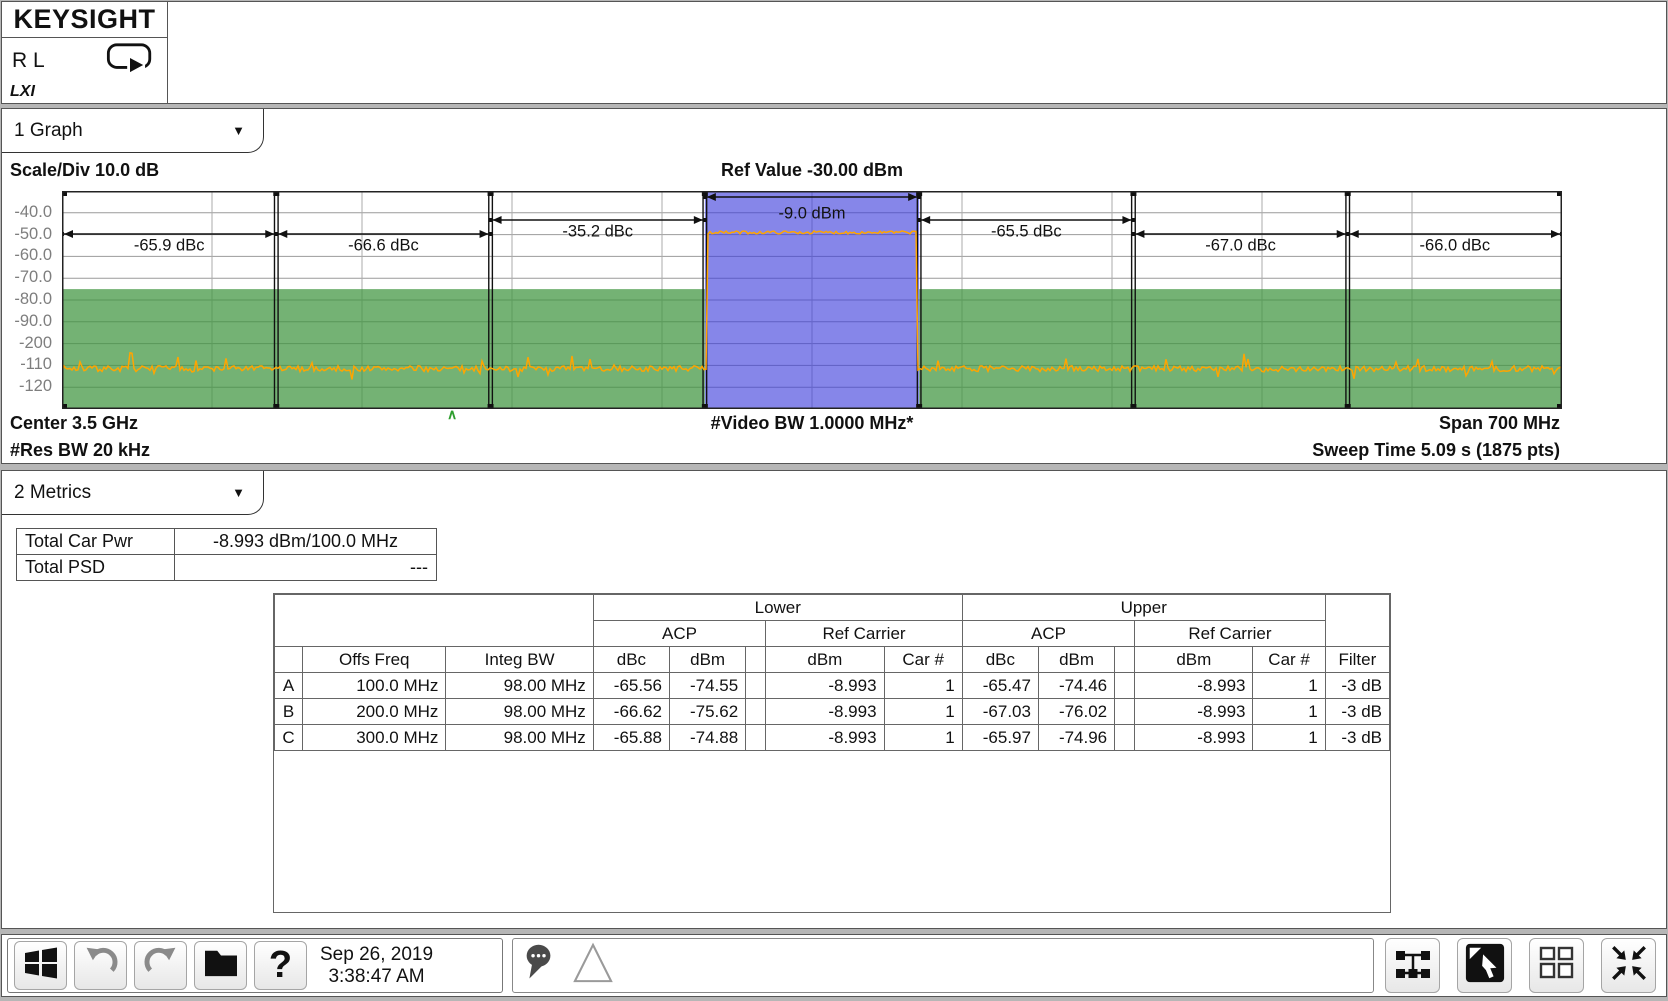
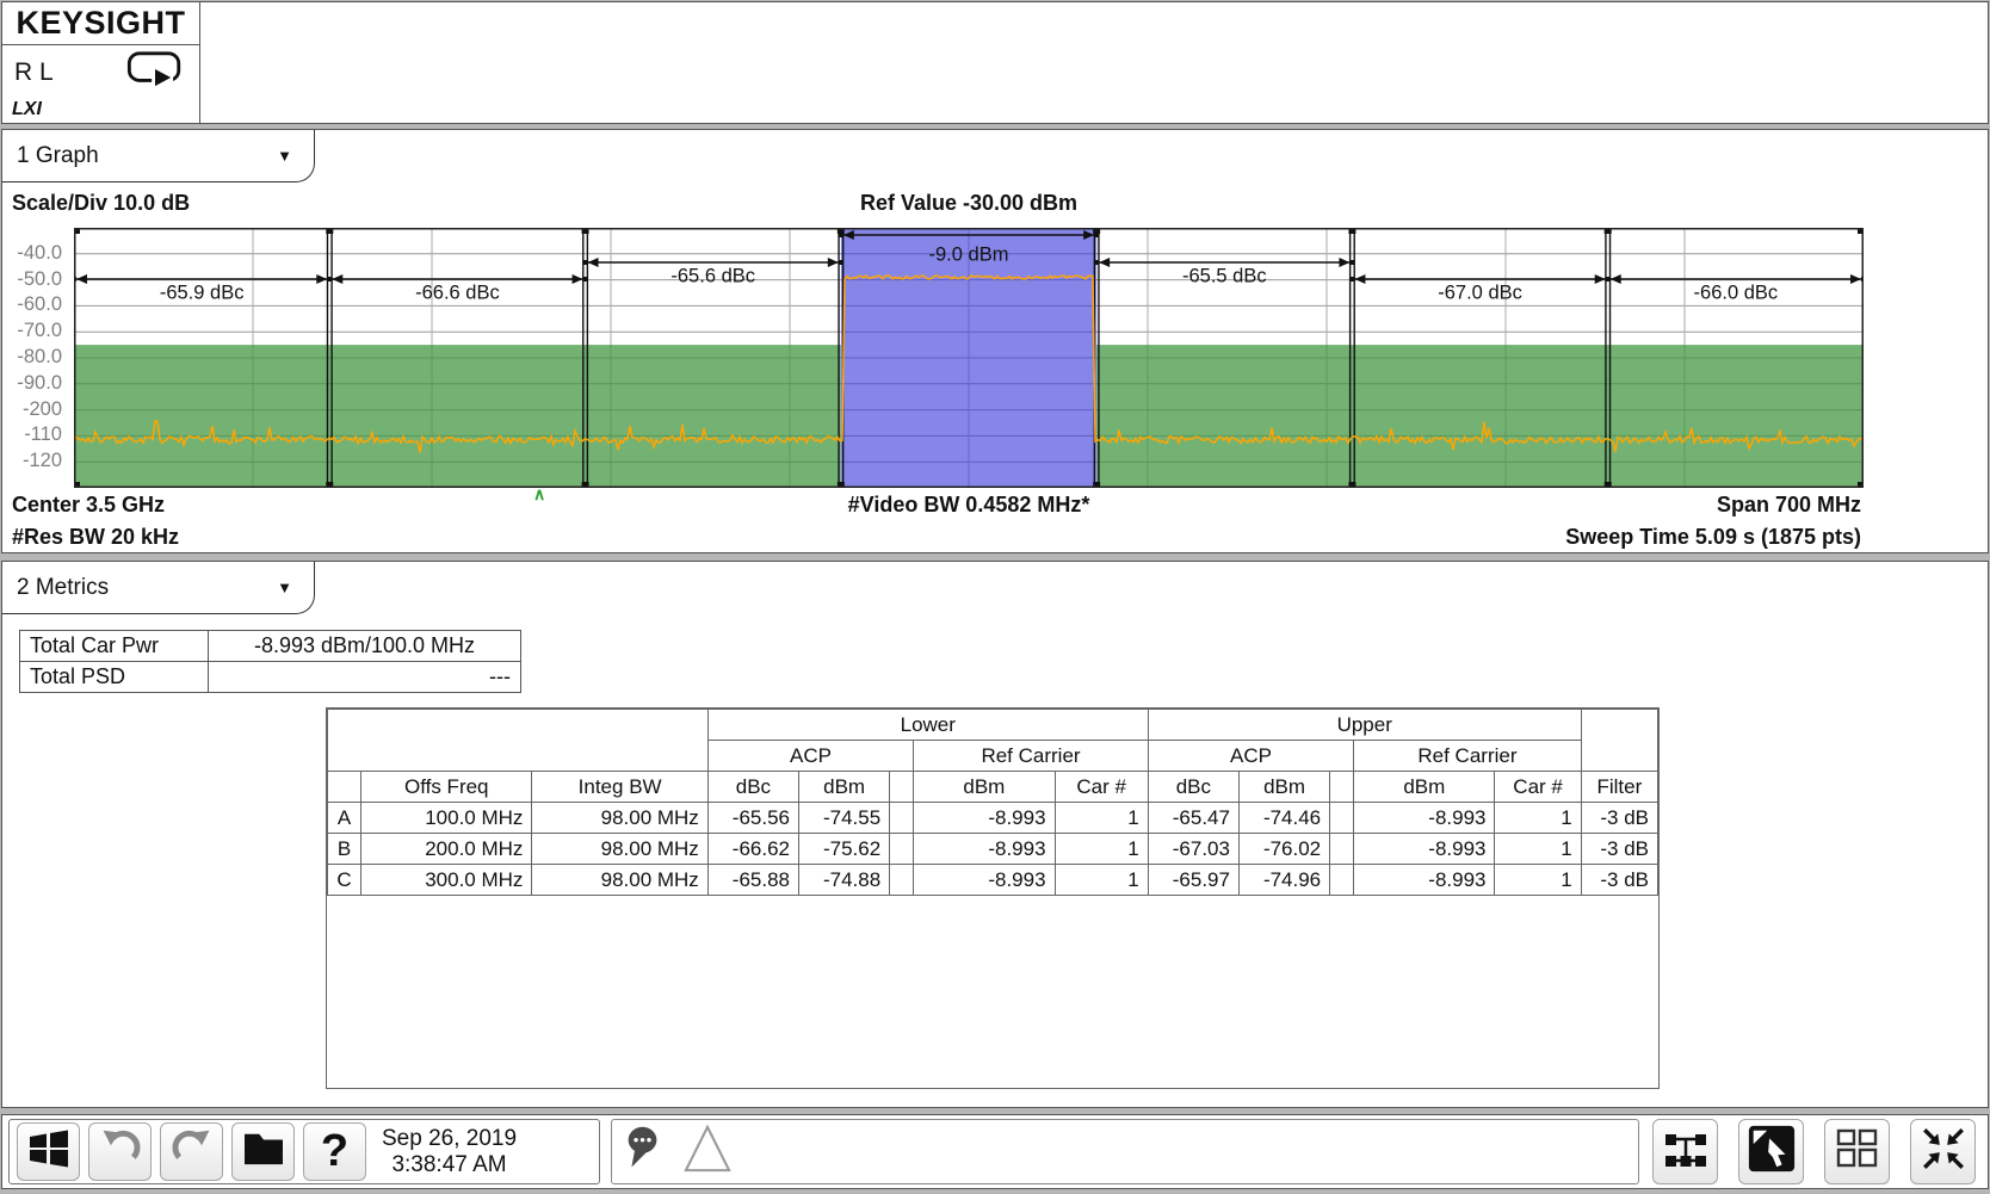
  KEYSIGHT
  R L
  LXI
  1 Graph
  ▼
  Scale/Div 10.0 dB
  Ref Value -30.00 dBm
  -40.0
  -50.0
  -60.0
  -70.0
  -80.0
  -90.0
  -200
  -110
  -120
  -9.0 dBm
  -65.9 dBc
  -66.6 dBc
- -35.2 dBc
+ -65.6 dBc
  -65.5 dBc
  -67.0 dBc
  -66.0 dBc
  ∧
  Center 3.5 GHz
- #Video BW 1.0000 MHz*
+ #Video BW 0.4582 MHz*
  Span 700 MHz
  #Res BW 20 kHz
  Sweep Time 5.09 s (1875 pts)
  2 Metrics
  ▼
  Total Car Pwr	-8.993 dBm/100.0 MHz
  Total PSD	---
  	Lower	Upper
  ACP	Ref Carrier	ACP	Ref Carrier
  	Offs Freq	Integ BW	dBc	dBm		dBm	Car #	dBc	dBm		dBm	Car #	Filter
  A	100.0 MHz	98.00 MHz	-65.56	-74.55		-8.993	1	-65.47	-74.46		-8.993	1	-3 dB
  B	200.0 MHz	98.00 MHz	-66.62	-75.62		-8.993	1	-67.03	-76.02		-8.993	1	-3 dB
  C	300.0 MHz	98.00 MHz	-65.88	-74.88		-8.993	1	-65.97	-74.96		-8.993	1	-3 dB
  ?
  Sep 26, 2019
  3:38:47 AM
